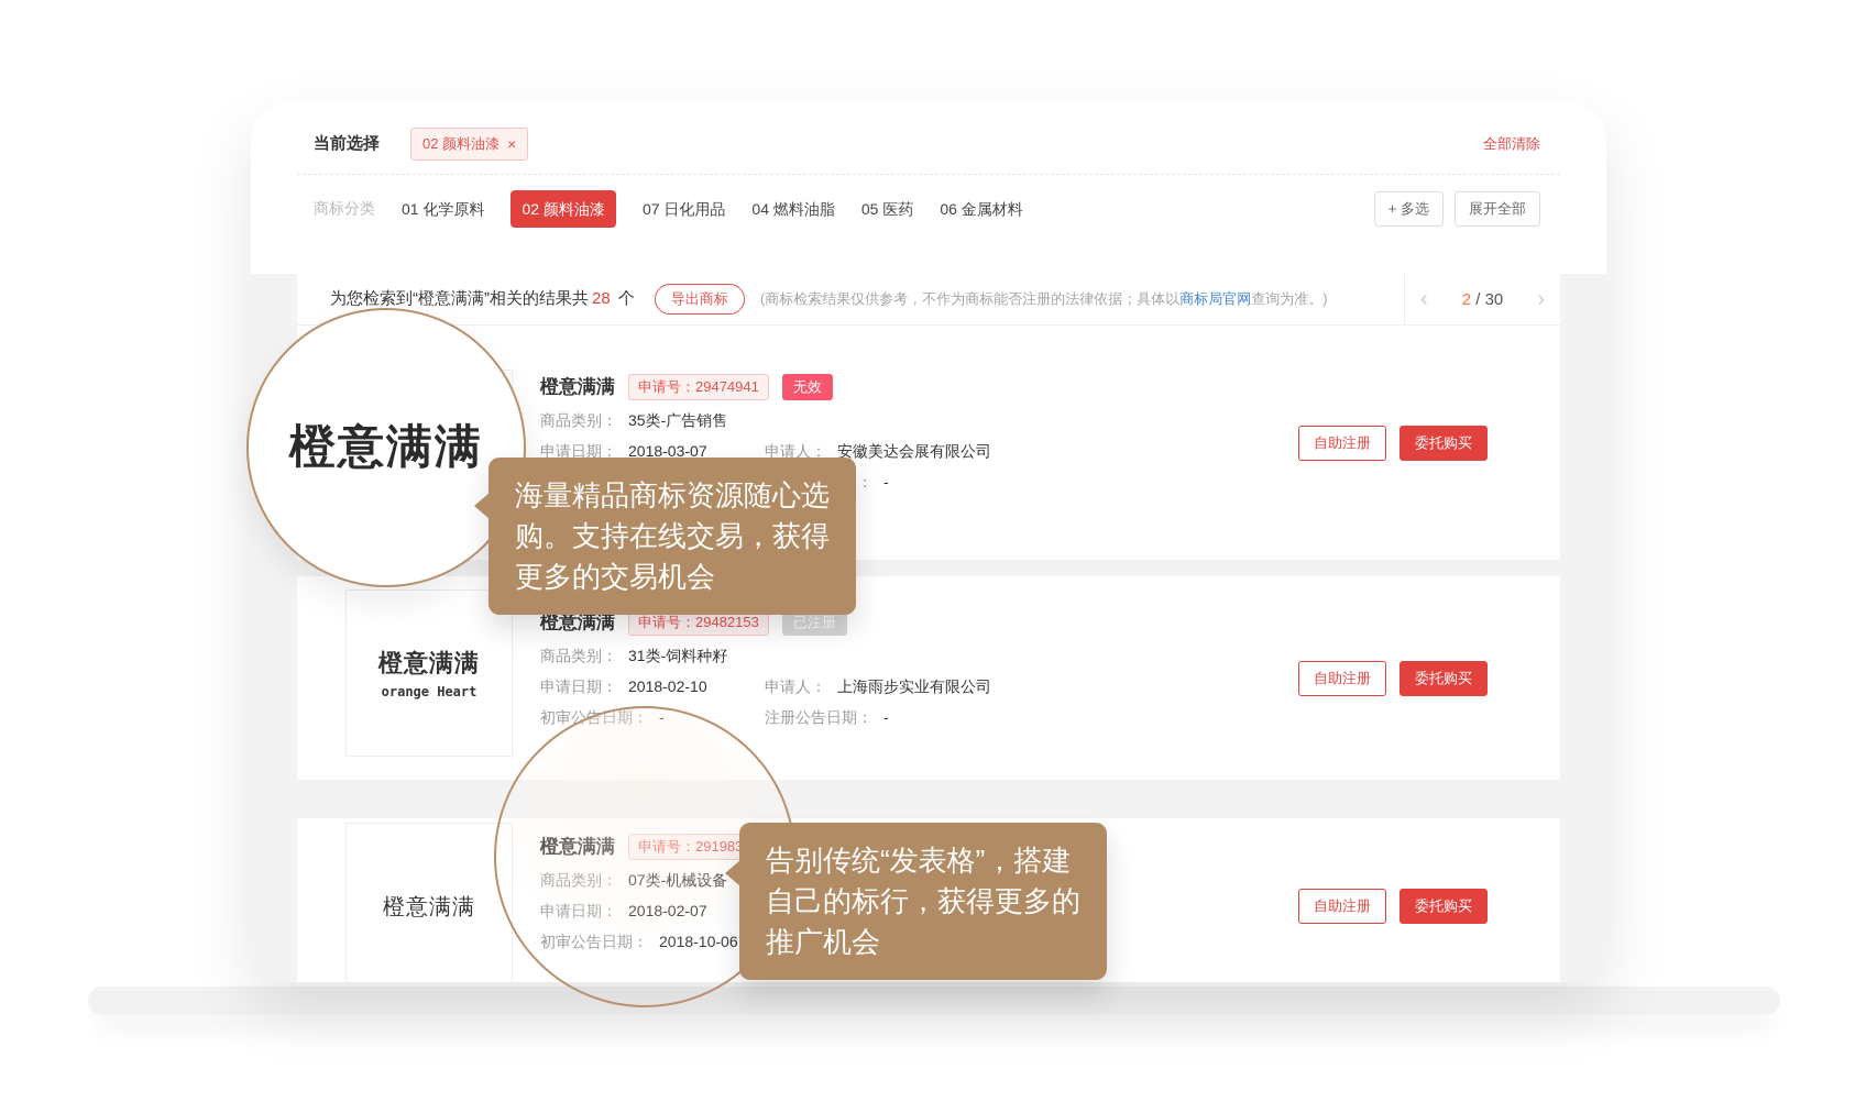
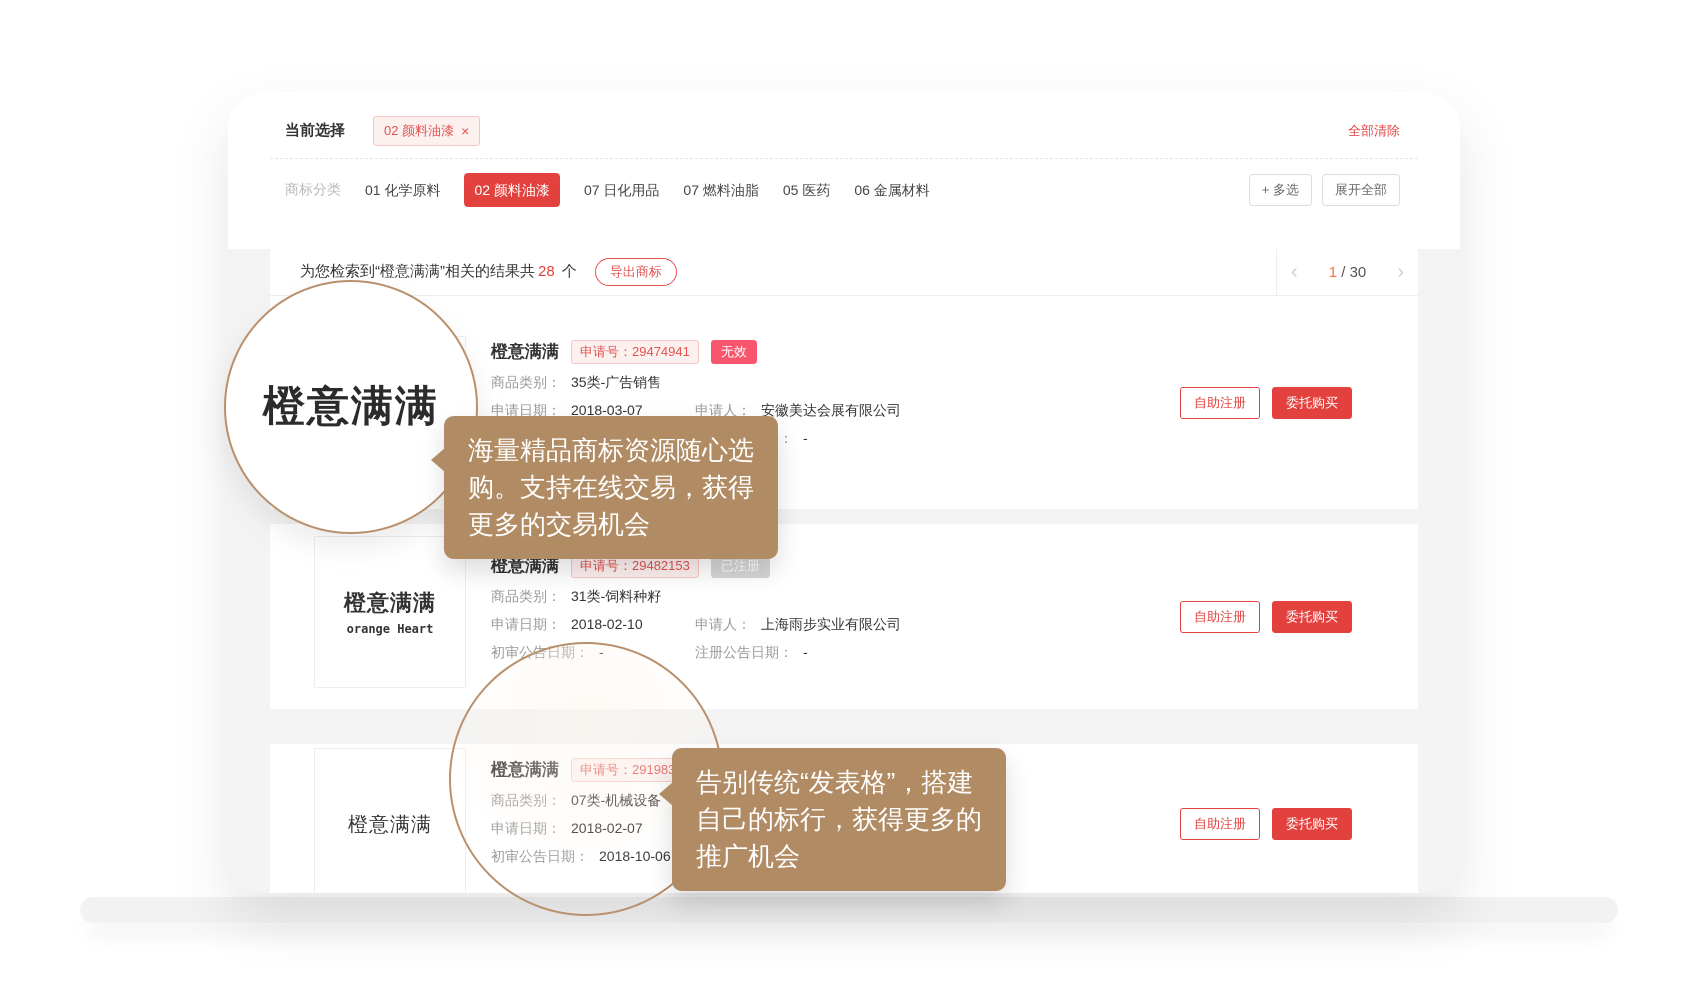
  当前选择
  02 颜料油漆
  ×
  全部清除
  商标分类
  01 化学原料
  02 颜料油漆
  07 日化用品
- 04 燃料油脂
+ 07 燃料油脂
  05 医药
  06 金属材料
  + 多选
  展开全部
  为您检索到“橙意满满”相关的结果共 28 个
  导出商标
- (商标检索结果仅供参考，不作为商标能否注册的法律依据；具体以商标局官网查询为准。)
  ‹
- 2 / 30
+ 1 / 30
  ›
  橙意满满
  申请号：29474941
  无效
  商品类别：
  35类-广告销售
  申请日期：
  2018-03-07
  申请人：
  安徽美达会展有限公司
  -
  自助注册
  委托购买
  橙意满满
  orange Heart
  橙意满满
  申请号：29482153
  已注册
  商品类别：
  31类-饲料种籽
  申请日期：
  2018-02-10
  申请人：
  上海雨步实业有限公司
  注册公告日期：
  -
  自助注册
  委托购买
  橙意满满
  自助注册
  委托购买
  橙意满满
  海量精品商标资源随心选购。支持在线交易，获得更多的交易机会
  告别传统“发表格”，搭建自己的标行，获得更多的推广机会
